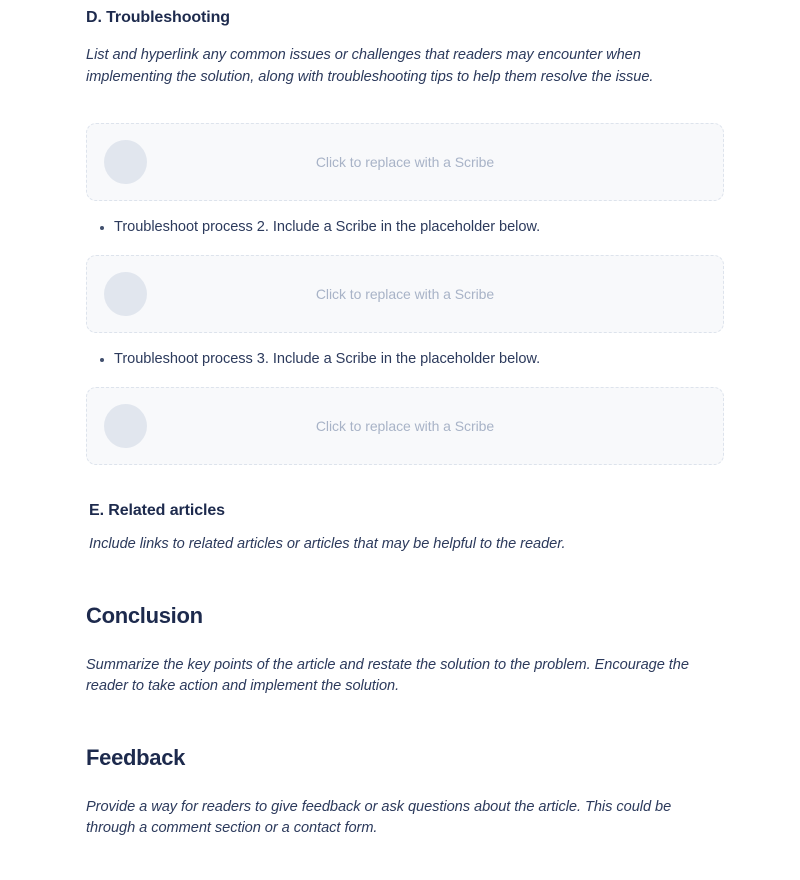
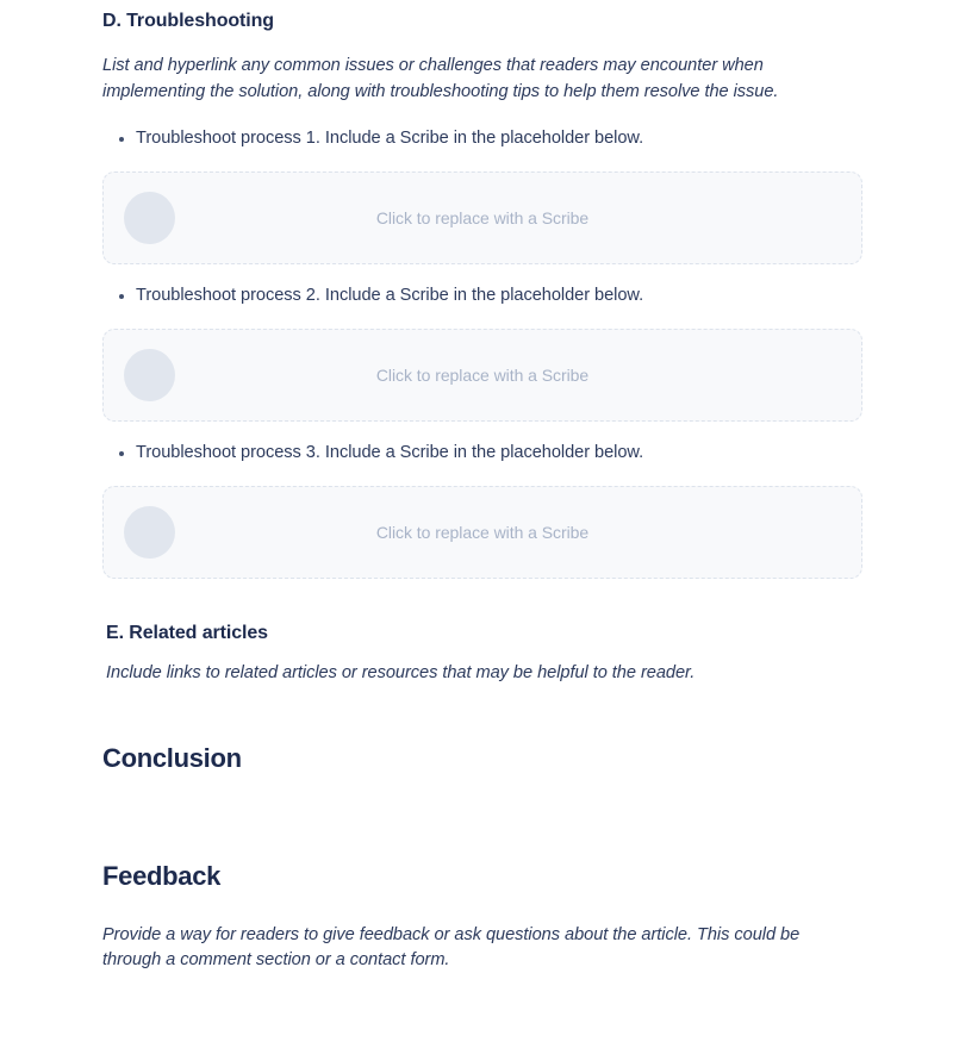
  D. Troubleshooting
  List and hyperlink any common issues or challenges that readers may encounter when implementing the solution, along with troubleshooting tips to help them resolve the issue.
+ Troubleshoot process 1. Include a Scribe in the placeholder below.
  Click to replace with a Scribe
  Troubleshoot process 2. Include a Scribe in the placeholder below.
  Click to replace with a Scribe
  Troubleshoot process 3. Include a Scribe in the placeholder below.
  Click to replace with a Scribe
  E. Related articles
- Include links to related articles or articles that may be helpful to the reader.
+ Include links to related articles or resources that may be helpful to the reader.
  Conclusion
- Summarize the key points of the article and restate the solution to the problem. Encourage the reader to take action and implement the solution.
  Feedback
  Provide a way for readers to give feedback or ask questions about the article. This could be through a comment section or a contact form.
